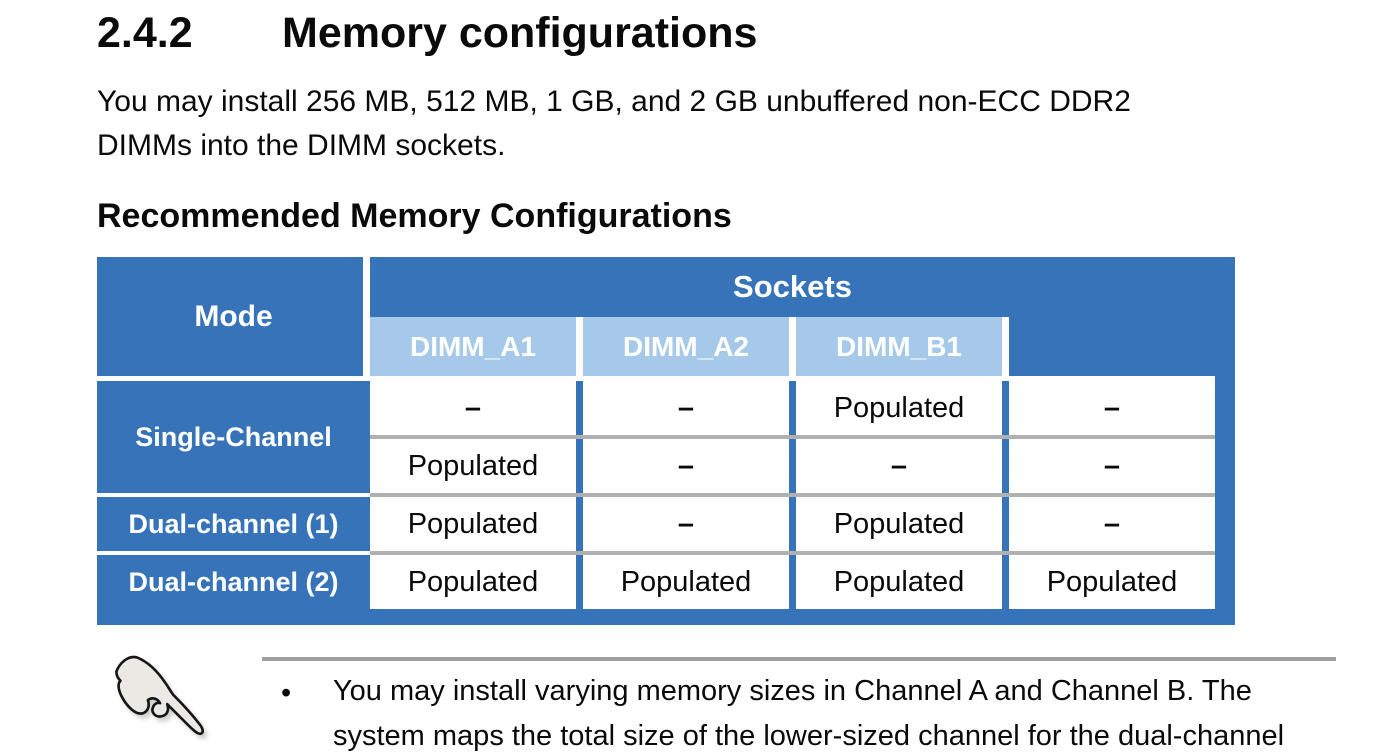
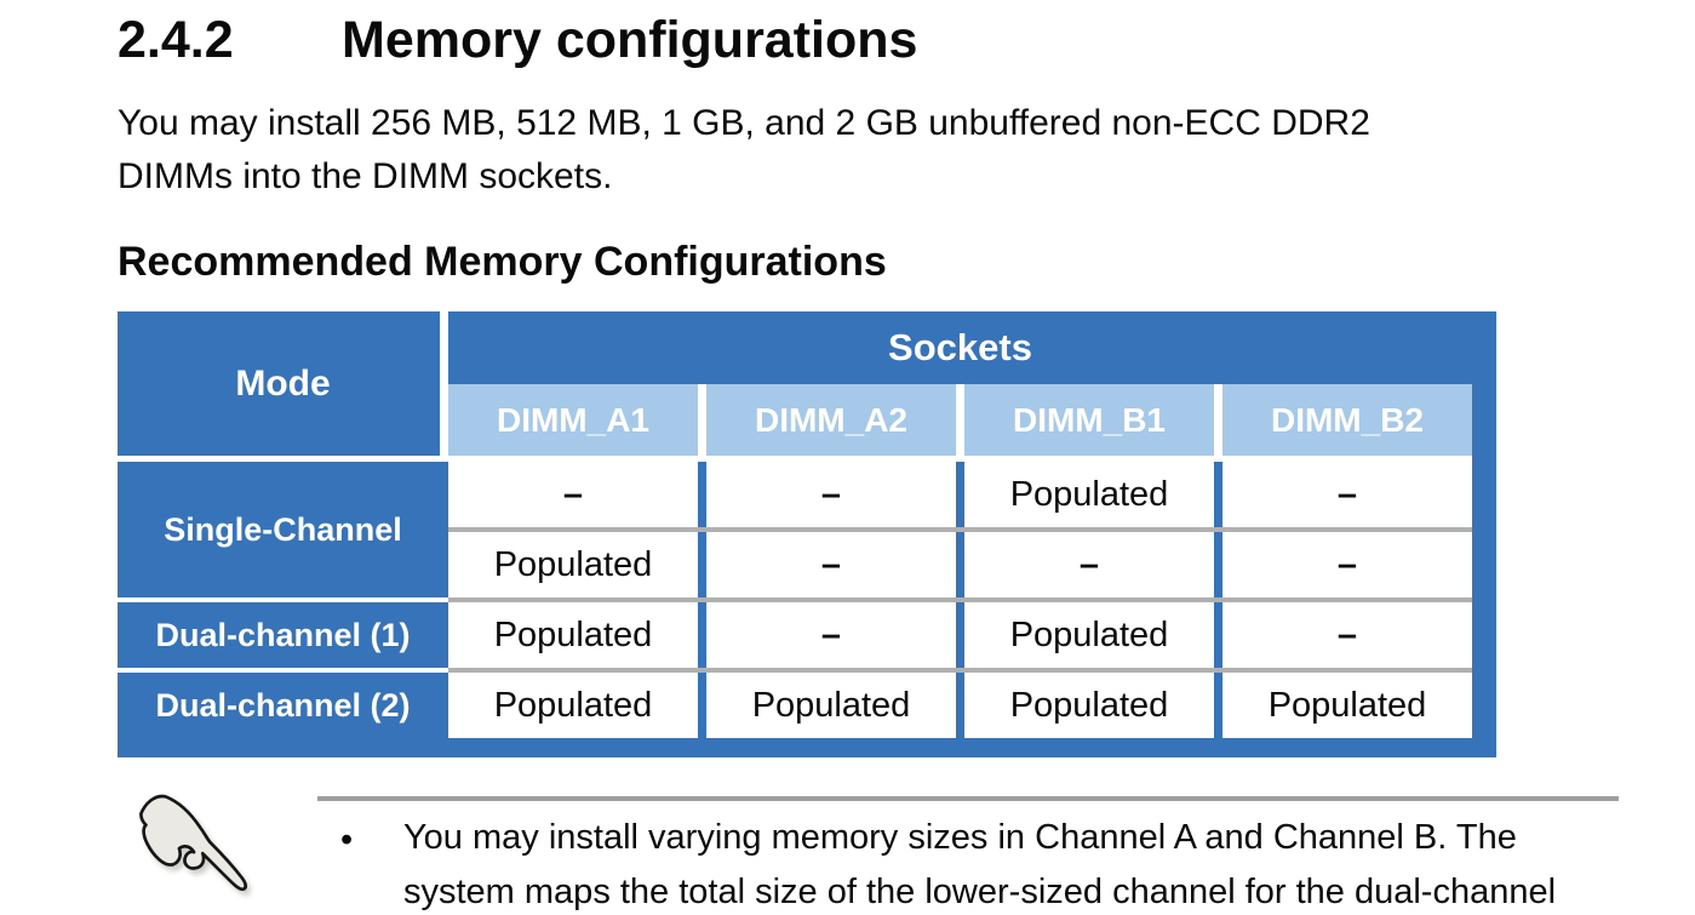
  2.4.2
  Memory configurations
  You may install 256 MB, 512 MB, 1 GB, and 2 GB unbuffered non-ECC DDR2
  DIMMs into the DIMM sockets.
  Recommended Memory Configurations
  Mode
  Sockets
  DIMM_A1
  DIMM_A2
  DIMM_B1
+ DIMM_B2
  Single-Channel
  Dual-channel (1)
  Dual-channel (2)
  –
  –
  Populated
  –
  Populated
  –
  –
  –
  Populated
  –
  Populated
  –
  Populated
  Populated
  Populated
  Populated
  •
  You may install varying memory sizes in Channel A and Channel B. The
  system maps the total size of the lower-sized channel for the dual-channel
